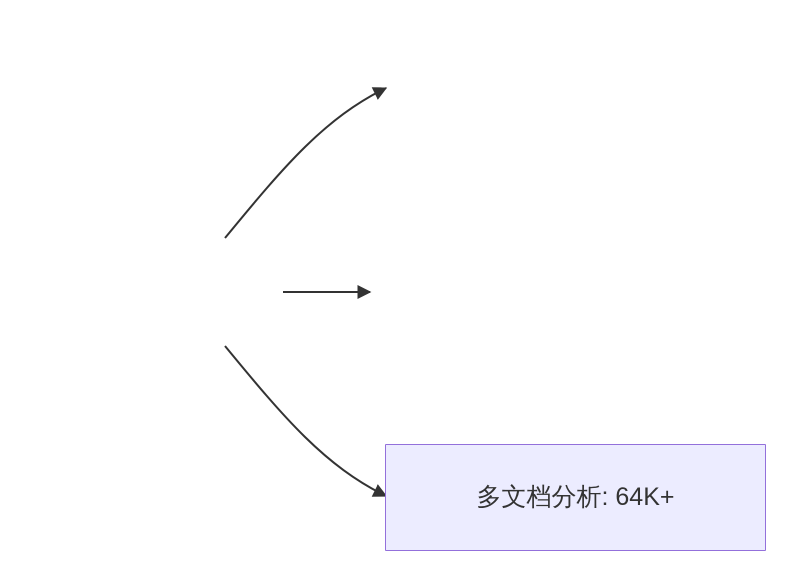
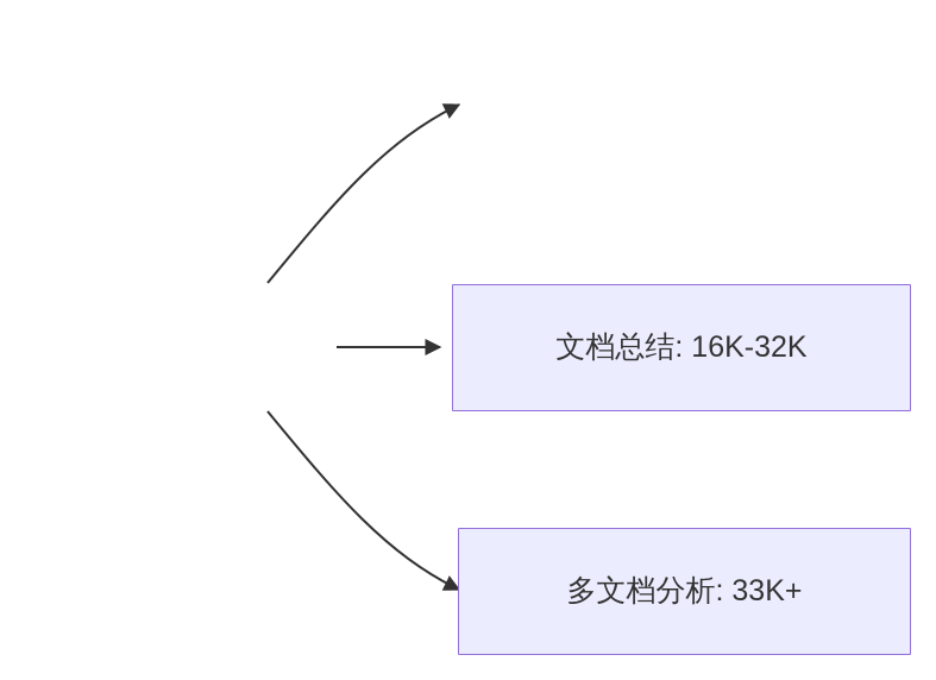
+ 文档总结: 16K-32K
- 多文档分析: 64K+
+ 多文档分析: 33K+
